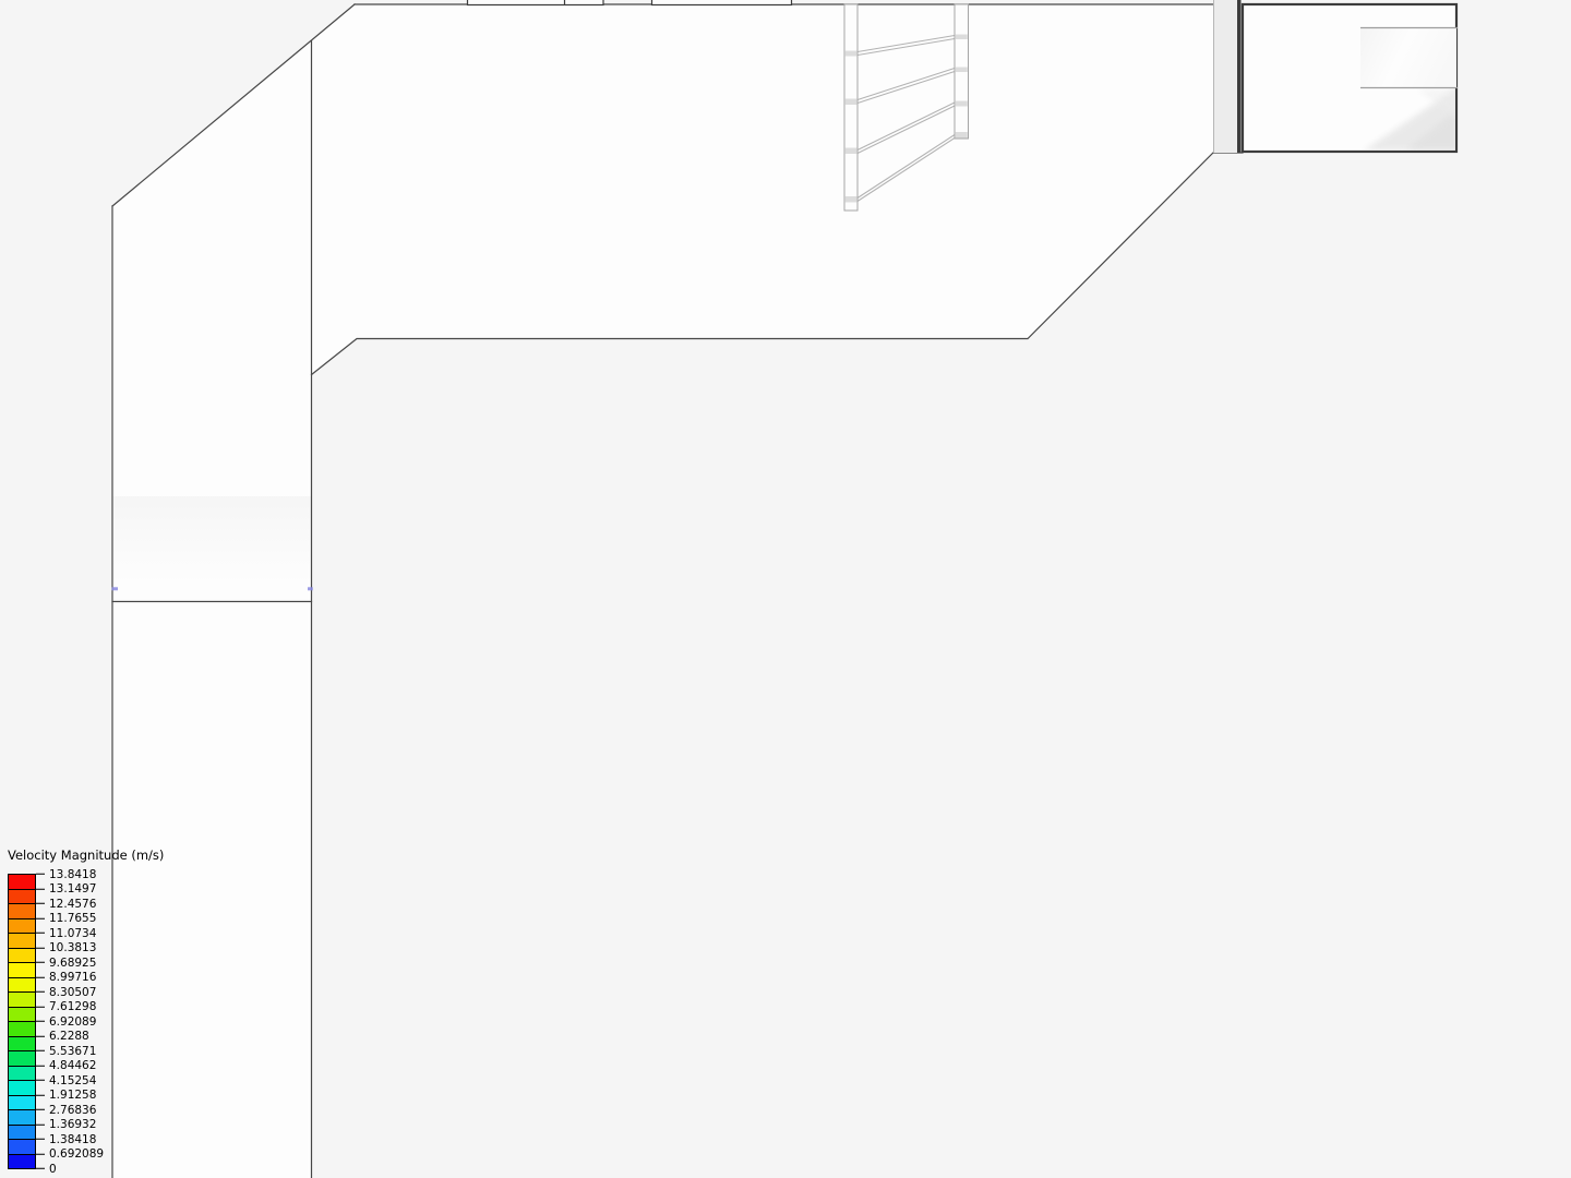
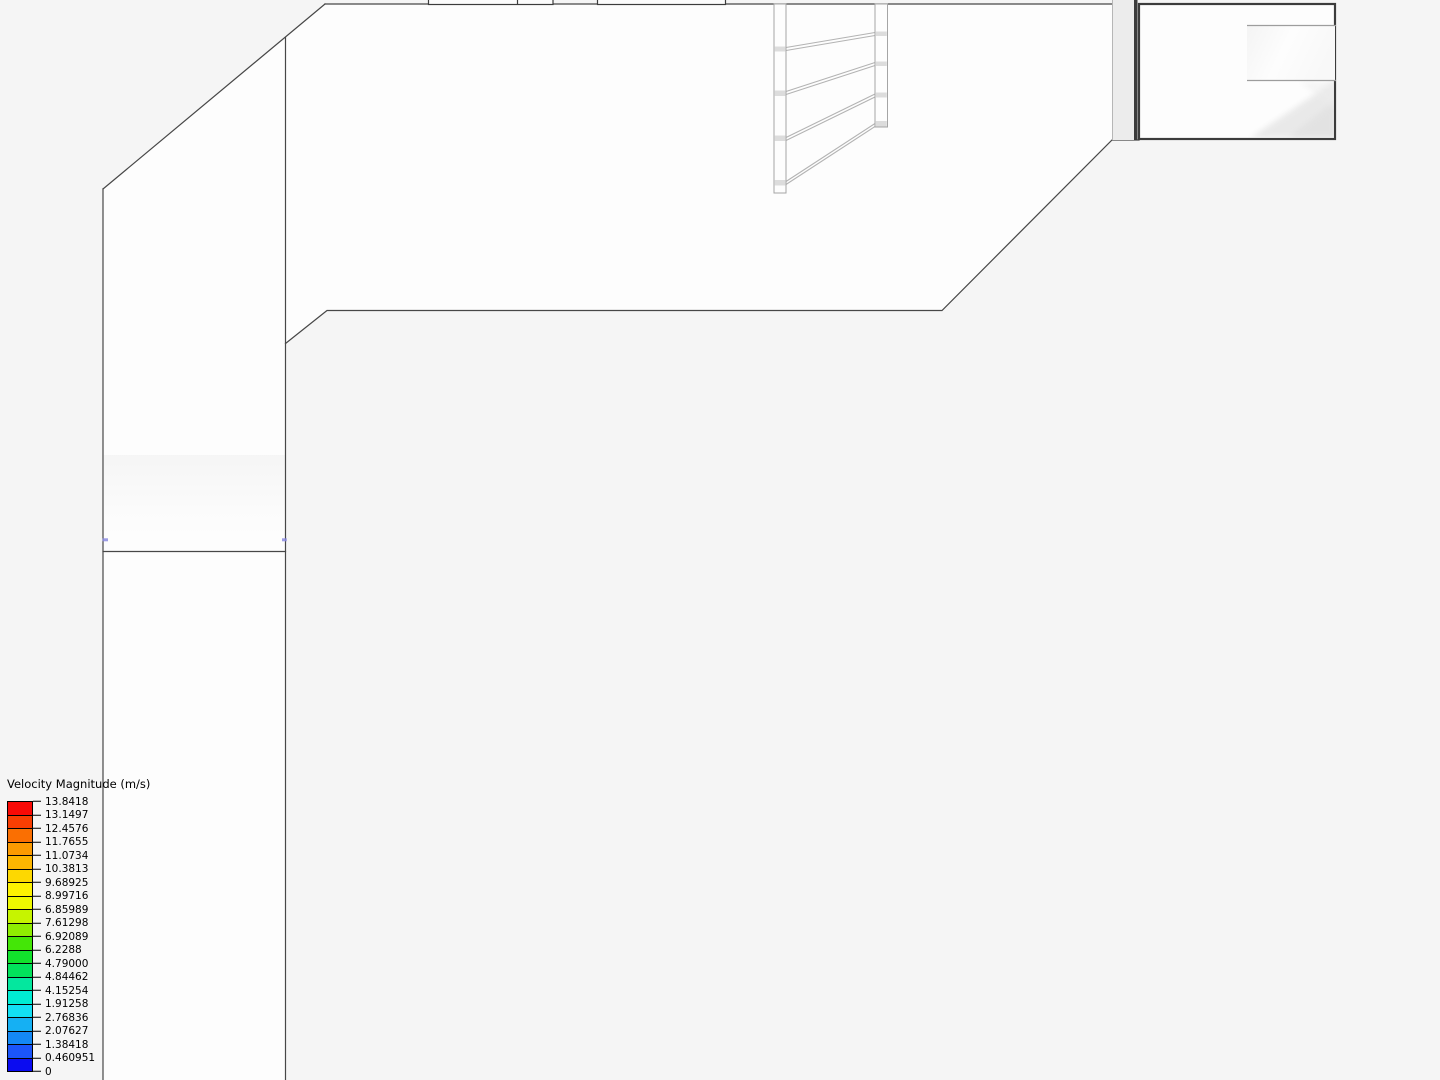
  Velocity Magnitude (m/s)
  13.8418
  13.1497
  12.4576
  11.7655
  11.0734
  10.3813
  9.68925
  8.99716
- 8.30507
+ 6.85989
  7.61298
  6.92089
  6.2288
- 5.53671
+ 4.79000
  4.84462
  4.15254
  1.91258
  2.76836
- 1.36932
+ 2.07627
  1.38418
- 0.692089
+ 0.460951
  0
